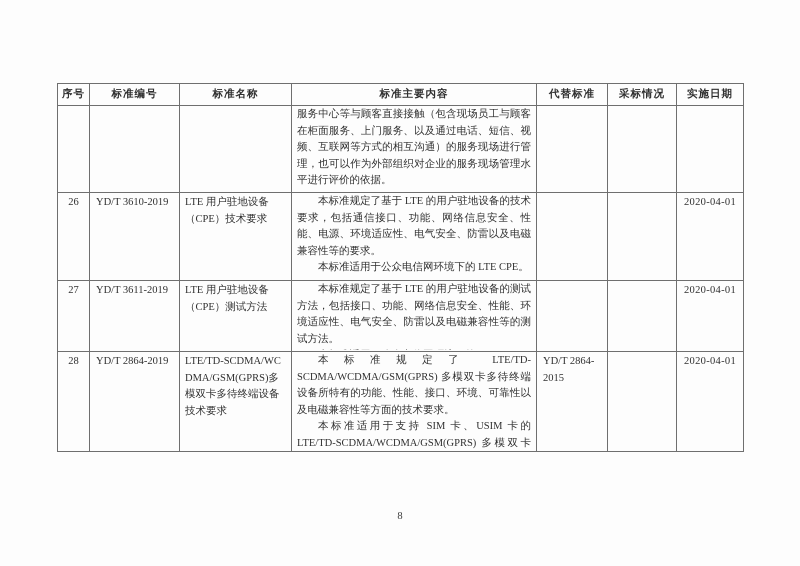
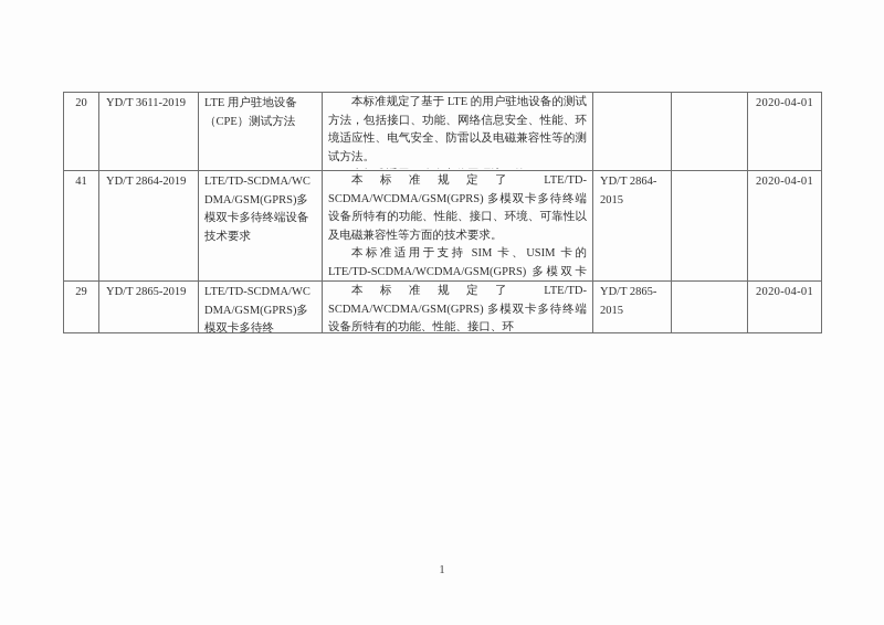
- 序号	标准编号	标准名称	标准主要内容	代替标准	采标情况	实施日期
- 			服务中心等与顾客直接接触（包含现场员工与顾客在柜面服务、上门服务、以及通过电话、短信、视频、互联网等方式的相互沟通）的服务现场进行管理，也可以作为外部组织对企业的服务现场管理水平进行评价的依据。
- 26	YD/T 3610-2019	LTE 用户驻地设备（CPE）技术要求	本标准规定了基于 LTE 的用户驻地设备的技术要求，包括通信接口、功能、网络信息安全、性能、电源、环境适应性、电气安全、防雷以及电磁兼容性等的要求。 本标准适用于公众电信网环境下的 LTE CPE。			2020-04-01
- 27	YD/T 3611-2019	LTE 用户驻地设备（CPE）测试方法	本标准规定了基于 LTE 的用户驻地设备的测试方法，包括接口、功能、网络信息安全、性能、环境适应性、电气安全、防雷以及电磁兼容性等的测试方法。			2020-04-01
+ 20	YD/T 3611-2019	LTE 用户驻地设备（CPE）测试方法	本标准规定了基于 LTE 的用户驻地设备的测试方法，包括接口、功能、网络信息安全、性能、环境适应性、电气安全、防雷以及电磁兼容性等的测试方法。			2020-04-01
- 28	YD/T 2864-2019	LTE/TD-SCDMA/WCDMA/GSM(GPRS)多模双卡多待终端设备技术要求	本标准规定了 LTE/TD-SCDMA/WCDMA/GSM(GPRS) 多模双卡多待终端设备所特有的功能、性能、接口、环境、可靠性以及电磁兼容性等方面的技术要求。 本标准适用于支持 SIM 卡、USIM 卡的 LTE/TD-SCDMA/WCDMA/GSM(GPRS) 多模双卡	YD/T 2864-2015		2020-04-01
+ 41	YD/T 2864-2019	LTE/TD-SCDMA/WCDMA/GSM(GPRS)多模双卡多待终端设备技术要求	本标准规定了 LTE/TD-SCDMA/WCDMA/GSM(GPRS) 多模双卡多待终端设备所特有的功能、性能、接口、环境、可靠性以及电磁兼容性等方面的技术要求。 本标准适用于支持 SIM 卡、USIM 卡的 LTE/TD-SCDMA/WCDMA/GSM(GPRS) 多模双卡	YD/T 2864-2015		2020-04-01
+ 29	YD/T 2865-2019	LTE/TD-SCDMA/WCDMA/GSM(GPRS)多模双卡多待终	本标准规定了 LTE/TD-SCDMA/WCDMA/GSM(GPRS) 多模双卡多待终端设备所特有的功能、性能、接口、环	YD/T 2865-2015		2020-04-01
- 8
+ 1
